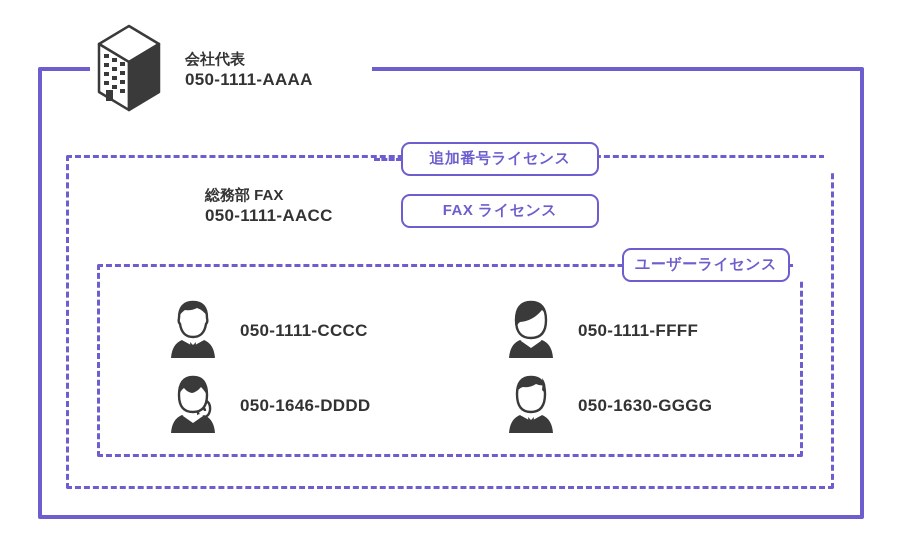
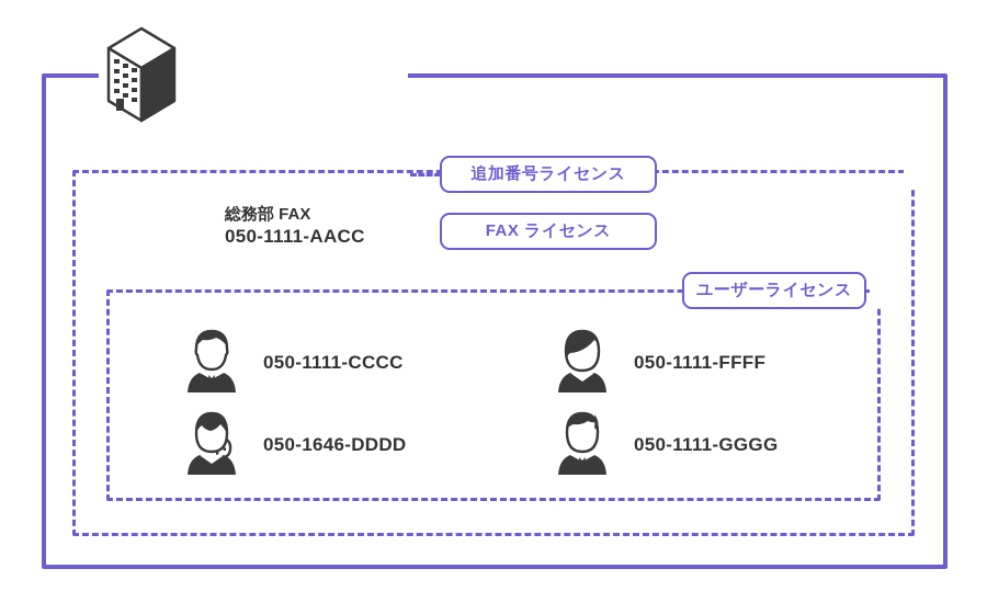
- 会社代表
- 050-1111-AAAA
  総務部 FAX
  050-1111-AACC
  追加番号ライセンス
  FAX ライセンス
  ユーザーライセンス
  050-1111-CCCC
  050-1111-FFFF
  050-1646-DDDD
- 050-1630-GGGG
+ 050-1111-GGGG
